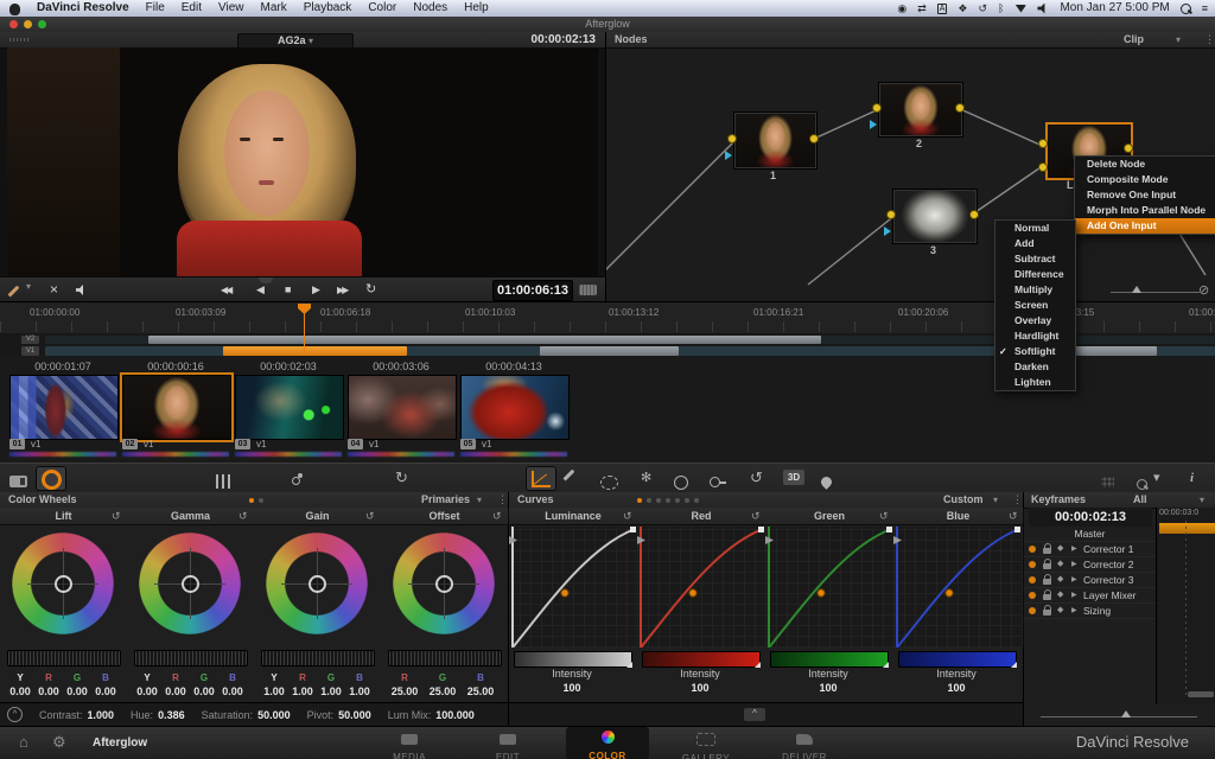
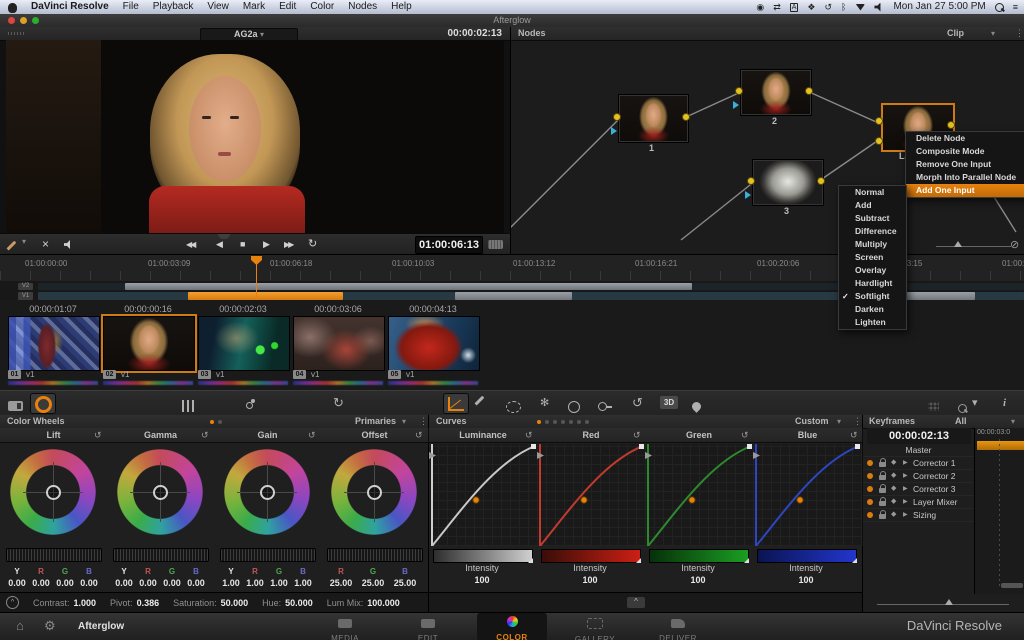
  DaVinci Resolve
  File
- Edit
+ Playback
  View
  Mark
- Playback
+ Edit
  Color
  Nodes
  Help
  ◉
  ⇄
  ❖
  ↺
  ᛒ
  Mon Jan 27 5:00 PM
  ≡
  Afterglow
  AG2a ▾
  00:00:02:13
  ▾
  ×
  ◀◀
  ◀
  ■
  ▶
  ▶▶
  ↻
  01:00:06:13
  Nodes
  Clip
  ▾
  ⋮
  1
  2
  3
  ⊘
  01:00:00:00
  01:00:03:09
  01:00:06:18
  01:00:10:03
  01:00:13:12
  01:00:16:21
  01:00:20:06
  00:00:01:07
  00:00:00:16
  00:00:02:03
  00:00:03:06
  00:00:04:13
  v1
  v1
  v1
  v1
  v1
  ↻
  ✻
  ↺
  3D
  ▾
  i
  Color Wheels
  Primaries
  ▾
  ⋮
  Lift
  ↺
  Gamma
  ↺
  Gain
  ↺
  Offset
  ↺
  Y
  R
  G
  B
  0.00
  0.00
  0.00
  0.00
  Y
  R
  G
  B
  0.00
  0.00
  0.00
  0.00
  Y
  R
  G
  B
  1.00
  1.00
  1.00
  1.00
  R
  G
  B
  25.00
  25.00
  25.00
  Contrast:
  1.000
- Hue:
+ Pivot:
  0.386
  Saturation:
  50.000
- Pivot:
+ Hue:
  50.000
  Lum Mix:
  100.000
  Curves
  Custom
  ▾
  ⋮
  Luminance
  ↺
  Red
  ↺
  Green
  ↺
  Blue
  ↺
  Intensity
  100
  Intensity
  100
  Intensity
  100
  Intensity
  100
  ^
  Keyframes
  All
  ▾
  00:00:02:13
  Master
  Corrector 1
  Corrector 2
  Corrector 3
  Layer Mixer
  Sizing
  ⌂
  ⚙
  Afterglow
  MEDIA
  EDIT
  COLOR
  DELIVER
  DaVinci Resolve
  Delete Node
  Composite Mode
  Remove One Input
  Morph Into Parallel Node
  Add One Input
  Normal
  Add
  Subtract
  Difference
  Multiply
  Screen
  Overlay
  Hardlight
  ✓
  Softlight
  Darken
  Lighten
